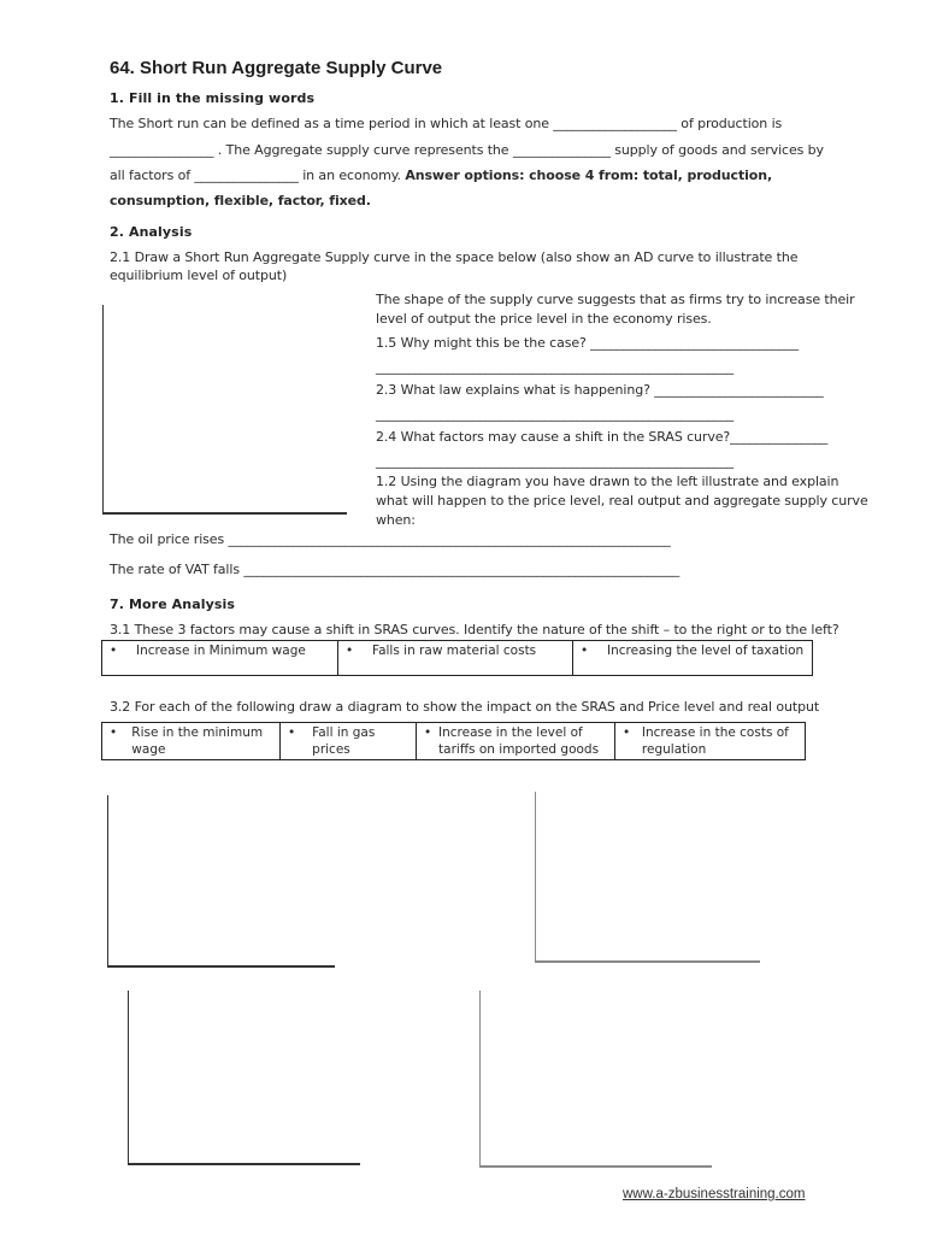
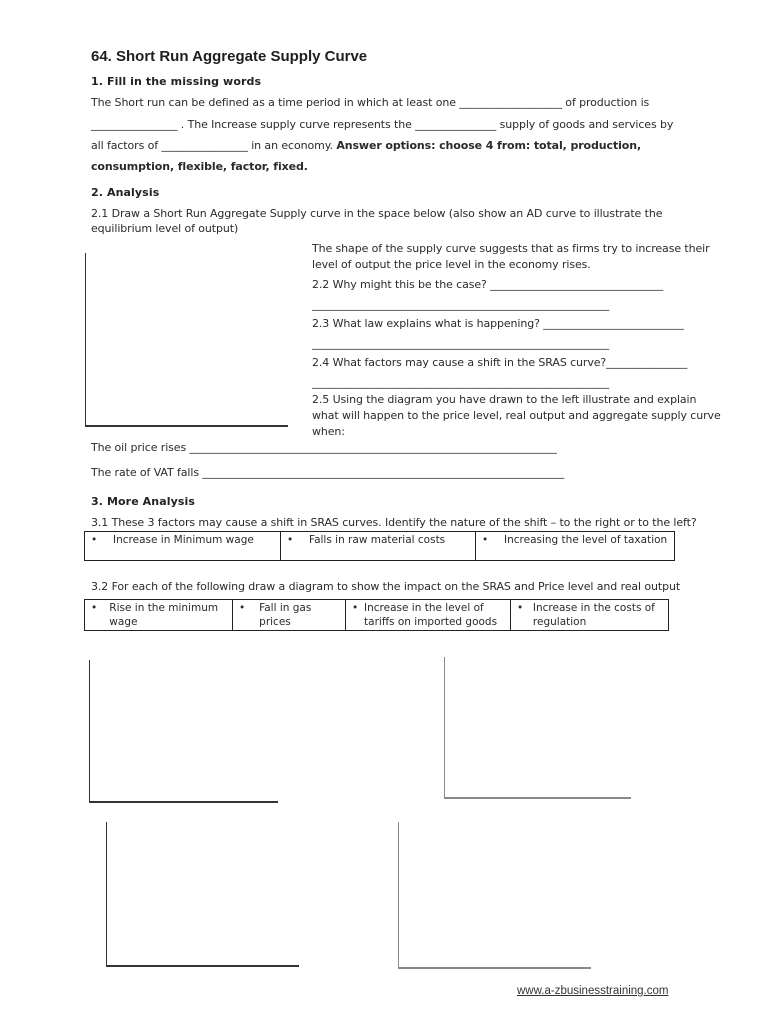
  64. Short Run Aggregate Supply Curve
  1. Fill in the missing words
  The Short run can be defined as a time period in which at least one ___________________ of production is
- ________________ . The Aggregate supply curve represents the _______________ supply of goods and services by
+ ________________ . The Increase supply curve represents the _______________ supply of goods and services by
  all factors of ________________ in an economy. Answer options: choose 4 from: total, production,
  consumption, flexible, factor, fixed.
  2. Analysis
  2.1 Draw a Short Run Aggregate Supply curve in the space below (also show an AD curve to illustrate the
  equilibrium level of output)
  The shape of the supply curve suggests that as firms try to increase their
  level of output the price level in the economy rises.
- 1.5 Why might this be the case? ________________________________
+ 2.2 Why might this be the case? ________________________________
  _______________________________________________________
  2.3 What law explains what is happening? __________________________
  _______________________________________________________
  2.4 What factors may cause a shift in the SRAS curve?_______________
  _______________________________________________________
- 1.2 Using the diagram you have drawn to the left illustrate and explain
+ 2.5 Using the diagram you have drawn to the left illustrate and explain
  what will happen to the price level, real output and aggregate supply curve
  when:
  The oil price rises ____________________________________________________________________
  The rate of VAT falls ___________________________________________________________________
- 7. More Analysis
+ 3. More Analysis
  3.1 These 3 factors may cause a shift in SRAS curves. Identify the nature of the shift – to the right or to the left?
  • Increase in Minimum wage	• Falls in raw material costs	• Increasing the level of taxation
  3.2 For each of the following draw a diagram to show the impact on the SRAS and Price level and real output
  • Rise in the minimum wage	• Fall in gas prices	• Increase in the level of tariffs on imported goods	• Increase in the costs of regulation
  www.a-zbusinesstraining.com
